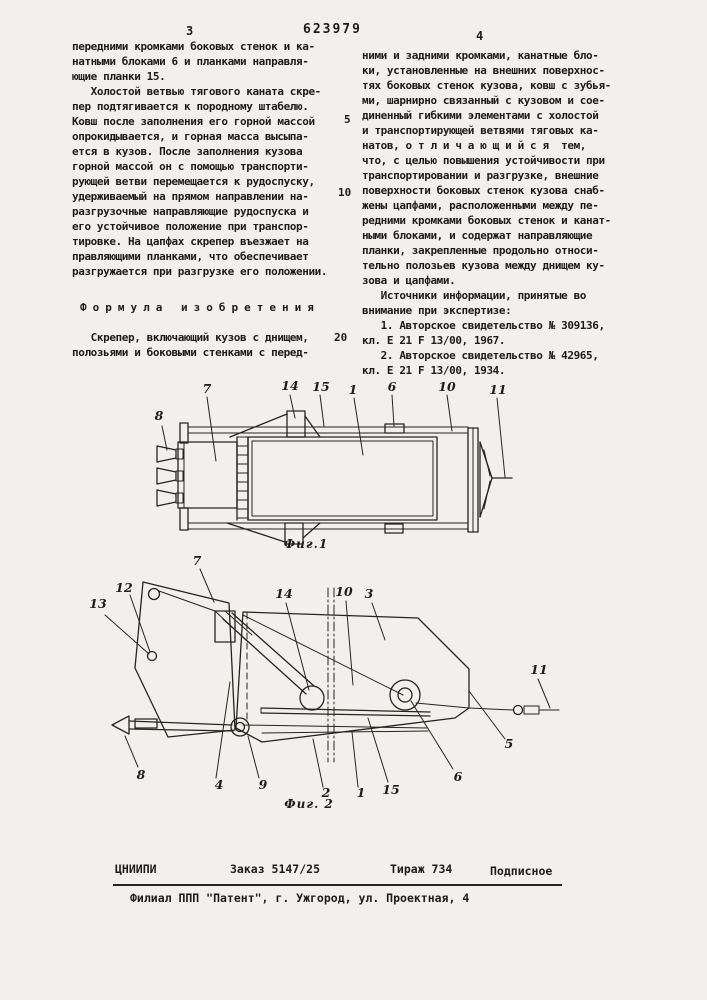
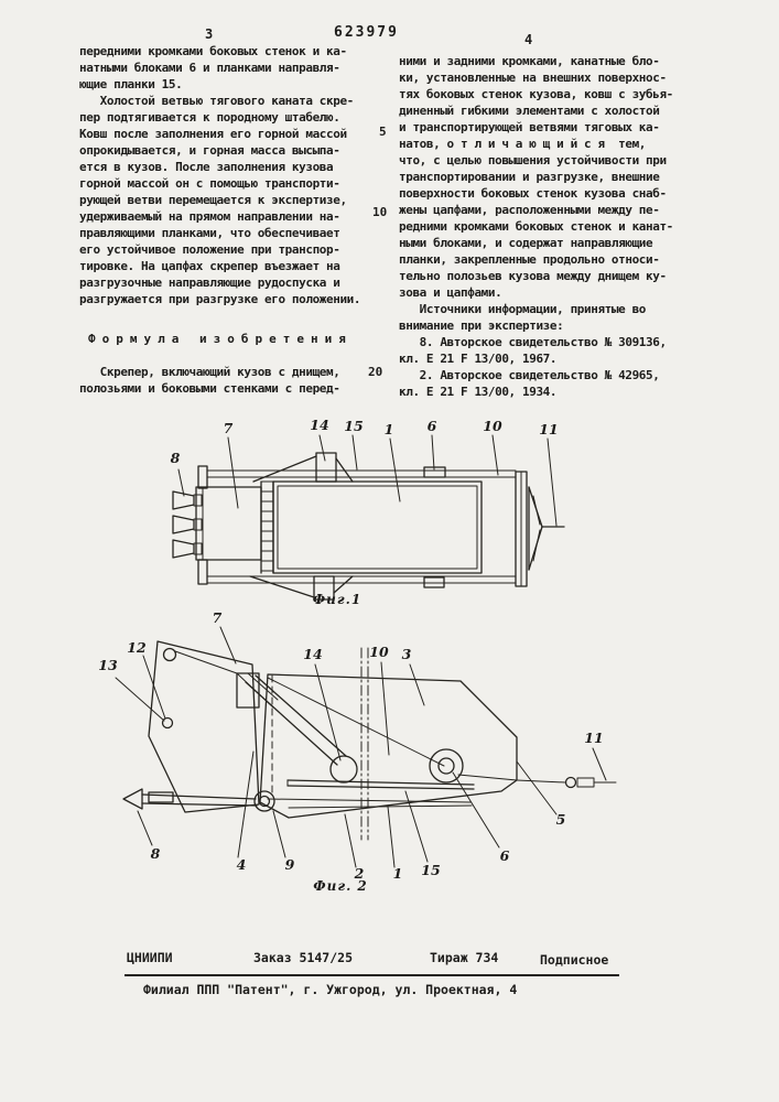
  3
  623979
  4
  передними кромками боковых стенок и ка-
  натными блоками 6 и планками направля-
  ющие планки 15.
  Холостой ветвью тягового каната скре-
  пер подтягивается к породному штабелю.
  Ковш после заполнения его горной массой
  опрокидывается, и горная масса высыпа-
  ется в кузов. После заполнения кузова
  горной массой он с помощью транспорти-
- рующей ветви перемещается к рудоспуску,
+ рующей ветви перемещается к экспертизе,
  удерживаемый на прямом направлении на-
- разгрузочные направляющие рудоспуска и
+ правляющими планками, что обеспечивает
  его устойчивое положение при транспор-
  тировке. На цапфах скрепер въезжает на
- правляющими планками, что обеспечивает
+ разгрузочные направляющие рудоспуска и
  разгружается при разгрузке его положении.
  Формула изобретения
  Скрепер, включающий кузов с днищем,
  полозьями и боковыми стенками с перед-
  ними и задними кромками, канатные бло-
  ки, установленные на внешних поверхнос-
  тях боковых стенок кузова, ковш с зубья-
- ми, шарнирно связанный с кузовом и сое-
  диненный гибкими элементами с холостой
  и транспортирующей ветвями тяговых ка-
  натов, о т л и ч а ю щ и й с я тем,
  что, с целью повышения устойчивости при
  транспортировании и разгрузке, внешние
  поверхности боковых стенок кузова снаб-
  жены цапфами, расположенными между пе-
  редними кромками боковых стенок и канат-
  ными блоками, и содержат направляющие
  планки, закрепленные продольно относи-
  тельно полозьев кузова между днищем ку-
  зова и цапфами.
  Источники информации, принятые во
  внимание при экспертизе:
- 1. Авторское свидетельство № 309136,
+ 8. Авторское свидетельство № 309136,
  кл. Е 21 F 13/00, 1967.
  2. Авторское свидетельство № 42965,
  кл. Е 21 F 13/00, 1934.
  5
  10
  20
  8
  7
  14
  15
  1
  6
  10
  11
  Фиг.1
  7
  12
  13
  14
  10
  3
  11
  5
  6
  15
  1
  2
  9
  4
  8
  Фиг. 2
  ЦНИИПИ
  Заказ 5147/25
  Тираж 734
  Подписное
  Филиал ППП "Патент", г. Ужгород, ул. Проектная, 4
